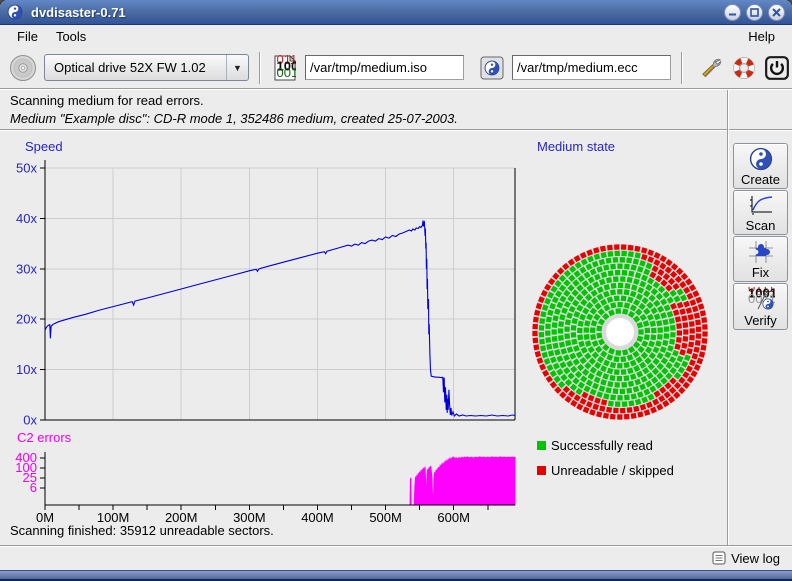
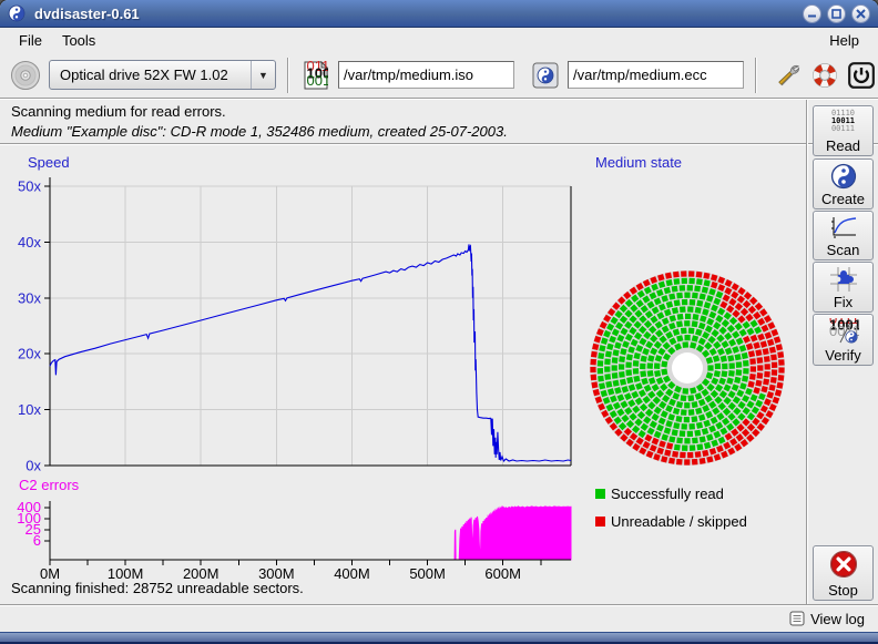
- dvdisaster-0.71
+ dvdisaster-0.61
  File
  Tools
  Help
  Optical drive 52X FW 1.02
  ▼
  011
  /var/tmp/medium.iso
  /var/tmp/medium.ecc
  Scanning medium for read errors.
  Medium "Example disc": CD-R mode 1, 352486 medium, created 25-07-2003.
  Speed
  Medium state
  C2 errors
  0x
  10x
  20x
  30x
  40x
  50x
  6
  25
  100
  400
  0M
  100M
  200M
  300M
  400M
  500M
  600M
  Successfully read
  Unreadable / skipped
- Scanning finished: 35912 unreadable sectors.
+ Scanning finished: 28752 unreadable sectors.
+ 01110
+ 10011
+ 00111
+ Read
  Create
  Scan
  Fix
  0111
  0011
  Verify
+ Stop
  View log
